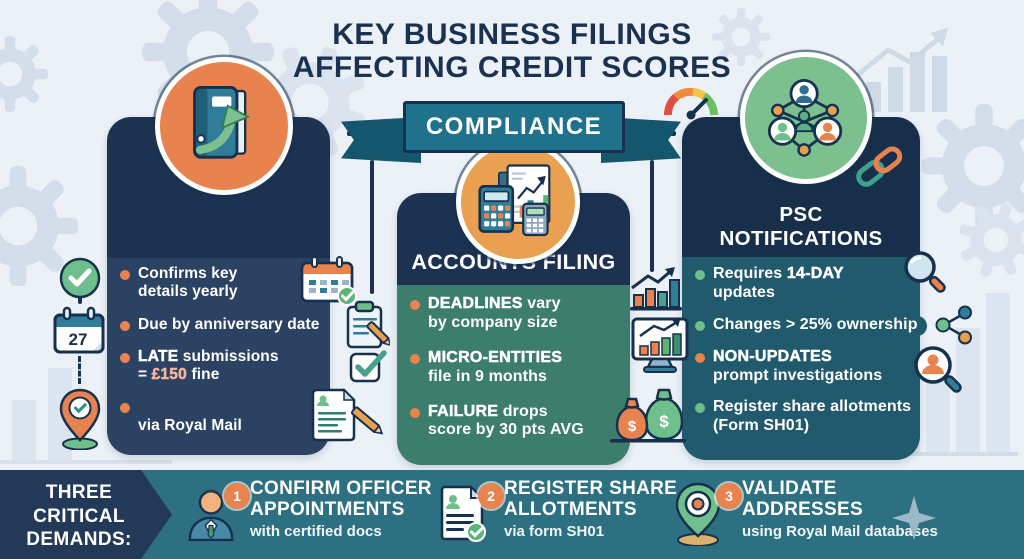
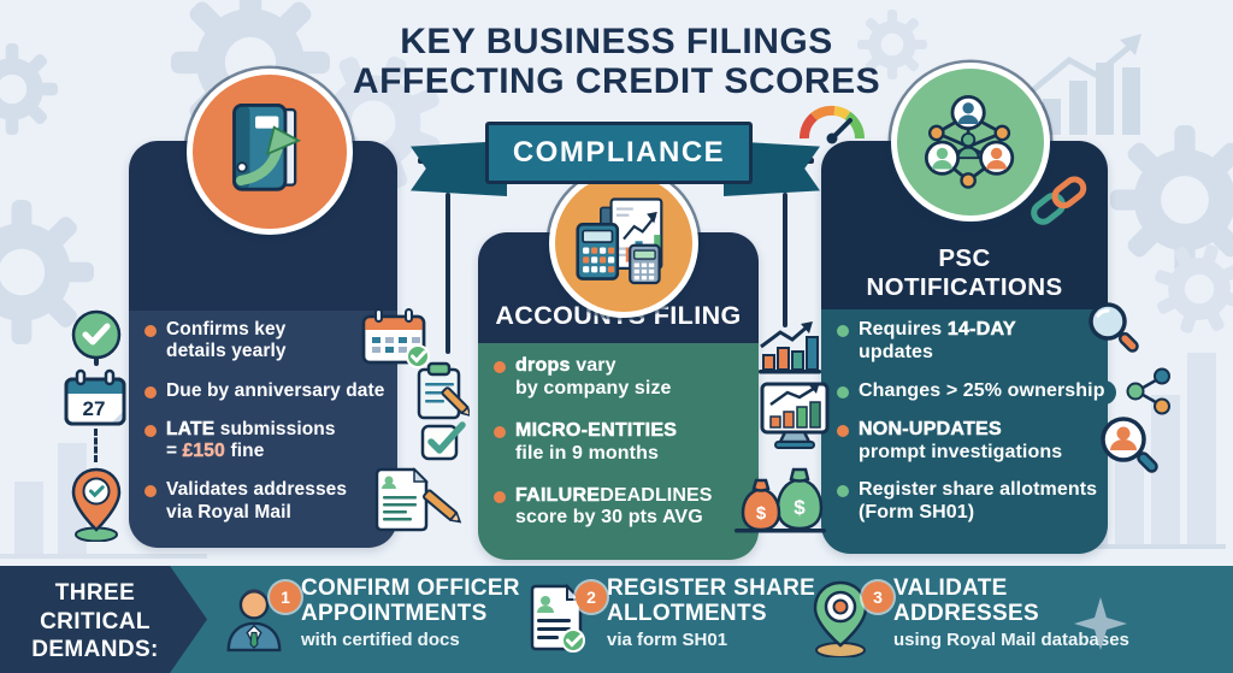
  KEY BUSINESS FILINGS
  AFFECTING CREDIT SCORES
  COMPLIANCE
  Confirms key
  details yearly
  Due by anniversary date
  LATE submissions
  = £150 fine
+ Validates addresses
  via Royal Mail
  ACCOUN FILING
- DEADLINES vary
+ drops vary
  by company size
  MICRO-ENTITIES
  file in 9 months
- FAILURE drops
+ FAILUREDEADLINES
  score by 30 pts AVG
  PSC
  NOTIFICATIONS
  Requires 14-DAY
  updates
  Changes > 25% ownership
  NON-UPDATES
  prompt investigations
  Register share allotments
  (Form SH01)
  27
  $
  $
  THREE
  CRITICAL
  DEMANDS:
  1
  CONFIRM OFFICER
  APPOINTMENTS
  with certified docs
  2
  REGISTER SHARE
  ALLOTMENTS
  via form SH01
  3
  VALIDATE
  ADDRESSES
  using Royal Mail databases
